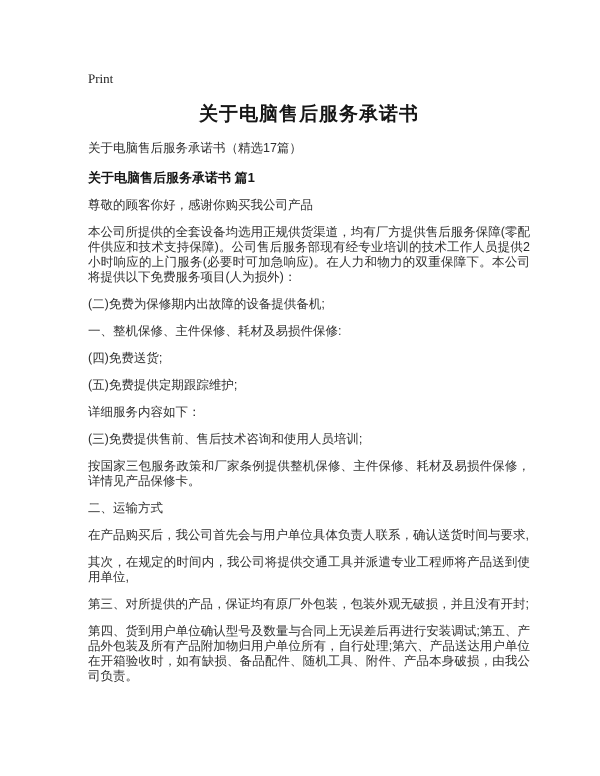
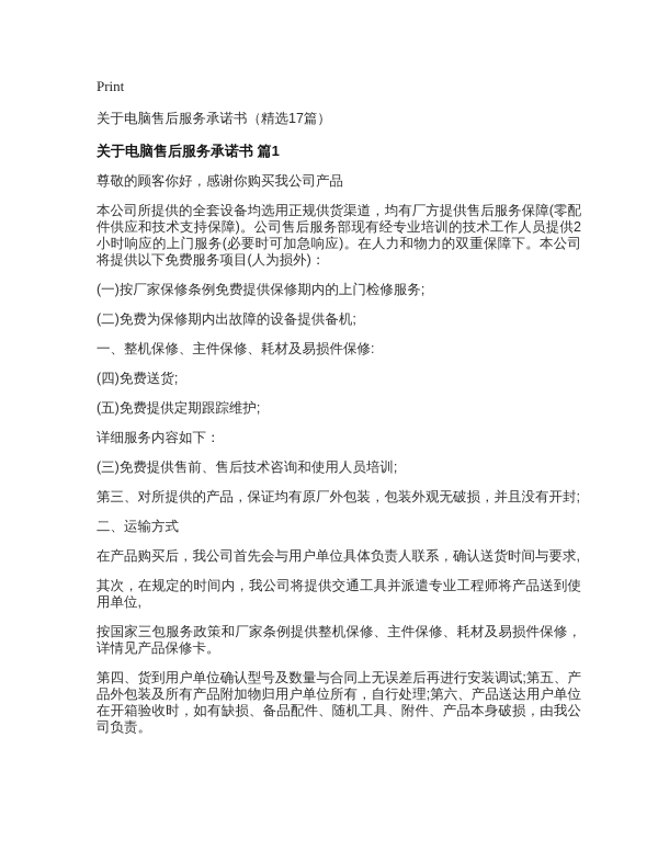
  Print
- 关于电脑售后服务承诺书
  关于电脑售后服务承诺书（精选17篇）
  关于电脑售后服务承诺书 篇1
  尊敬的顾客你好，感谢你购买我公司产品
  本公司所提供的全套设备均选用正规供货渠道，均有厂方提供售后服务保障(零配件供应和技术支持保障)。公司售后服务部现有经专业培训的技术工作人员提供2小时响应的上门服务(必要时可加急响应)。在人力和物力的双重保障下。本公司将提供以下免费服务项目(人为损外)：
+ (一)按厂家保修条例免费提供保修期内的上门检修服务;
  (二)免费为保修期内出故障的设备提供备机;
  一、整机保修、主件保修、耗材及易损件保修:
  (四)免费送货;
  (五)免费提供定期跟踪维护;
  详细服务内容如下：
  (三)免费提供售前、售后技术咨询和使用人员培训;
- 按国家三包服务政策和厂家条例提供整机保修、主件保修、耗材及易损件保修，详情见产品保修卡。
+ 第三、对所提供的产品，保证均有原厂外包装，包装外观无破损，并且没有开封;
  二、运输方式
  在产品购买后，我公司首先会与用户单位具体负责人联系，确认送货时间与要求,
  其次，在规定的时间内，我公司将提供交通工具并派遣专业工程师将产品送到使用单位,
- 第三、对所提供的产品，保证均有原厂外包装，包装外观无破损，并且没有开封;
+ 按国家三包服务政策和厂家条例提供整机保修、主件保修、耗材及易损件保修，详情见产品保修卡。
  第四、货到用户单位确认型号及数量与合同上无误差后再进行安装调试;第五、产品外包装及所有产品附加物归用户单位所有，自行处理;第六、产品送达用户单位在开箱验收时，如有缺损、备品配件、随机工具、附件、产品本身破损，由我公司负责。
